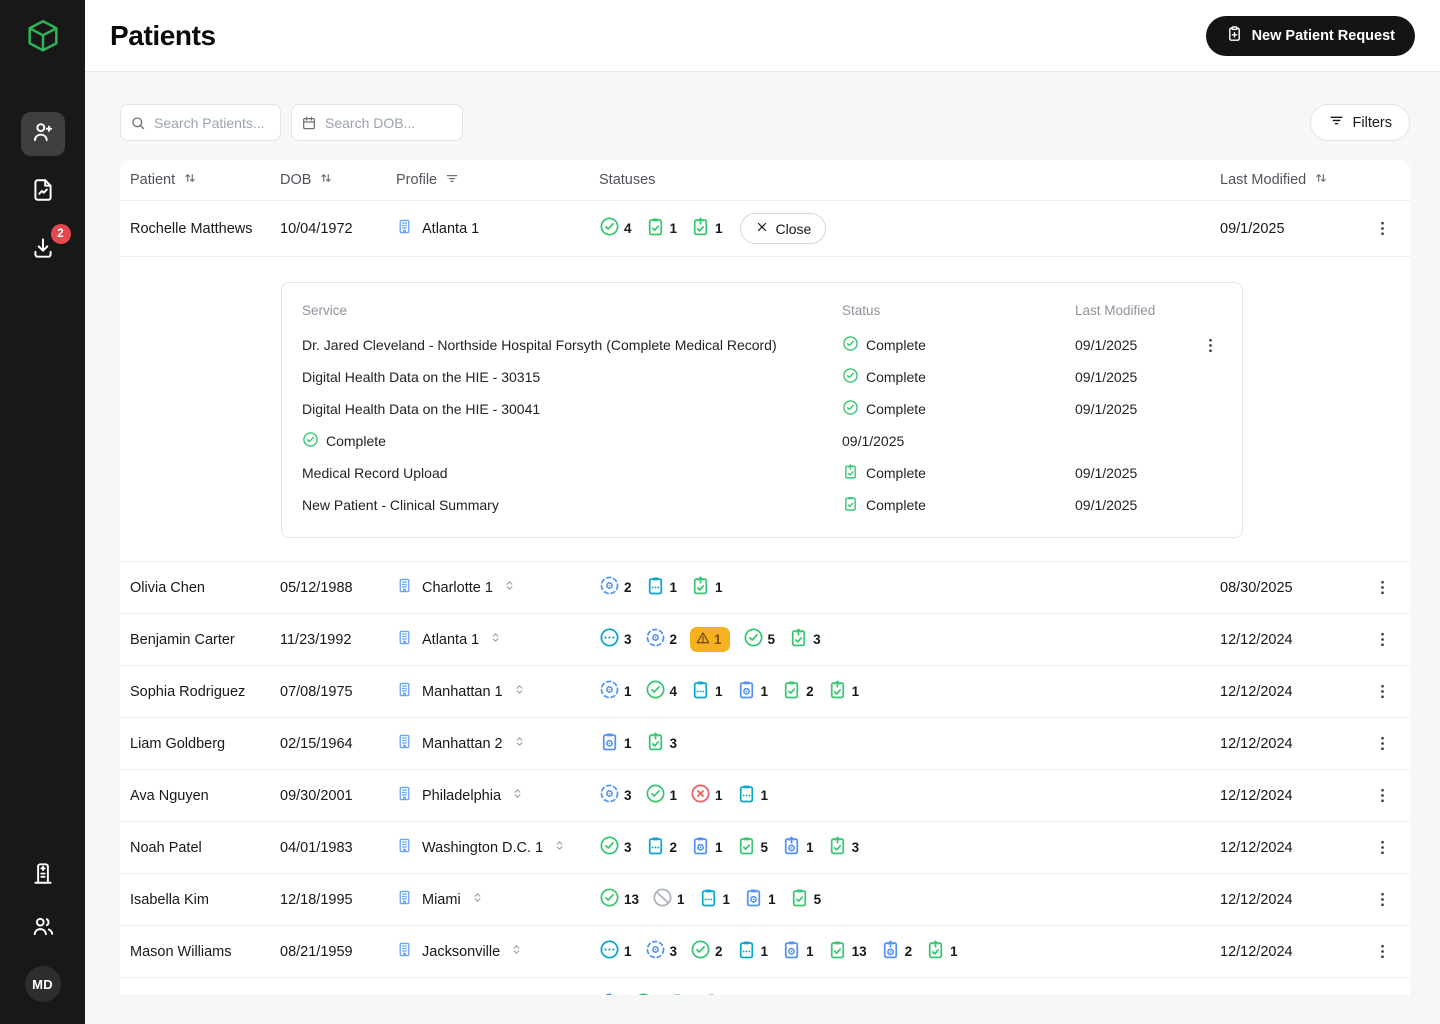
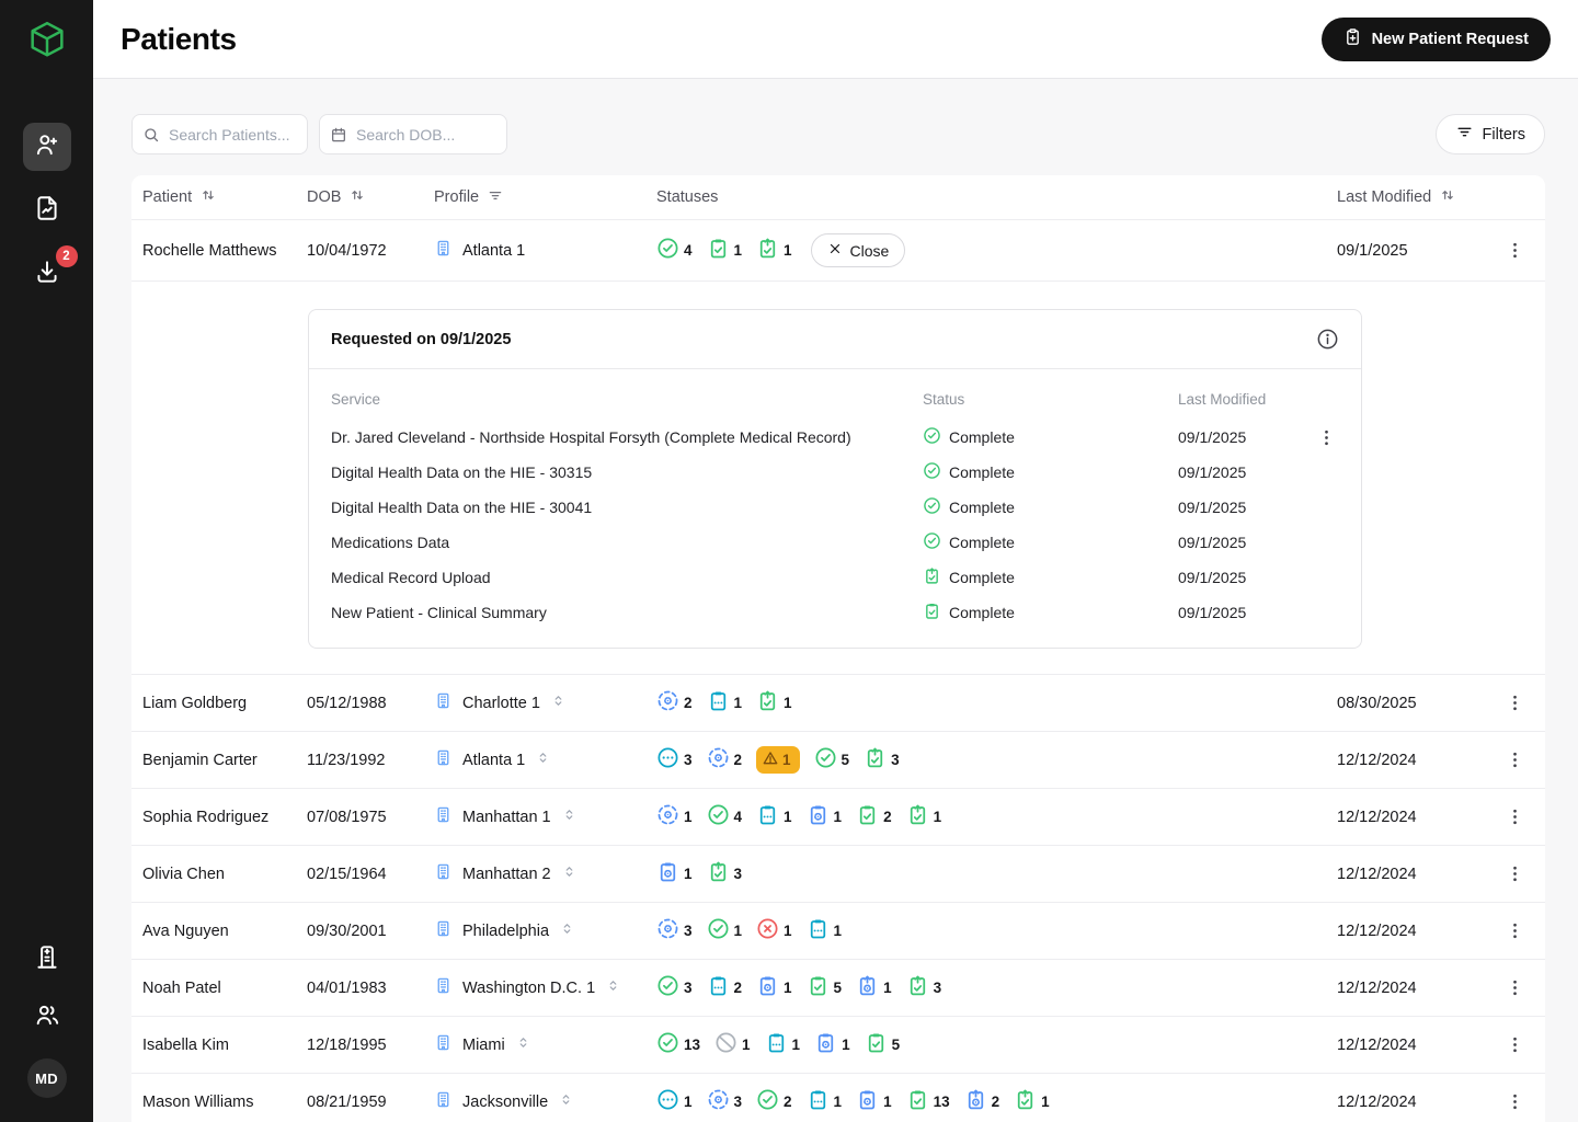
  2
  MD
  Patients
  New Patient Request
  Search Patients...
  Search DOB...
  Filters
  Patient
  DOB
  Profile
  Statuses
  Last Modified
  Rochelle Matthews
  10/04/1972
  Atlanta 1
  4
  1
  1
  Close
  09/1/2025
+ Requested on 09/1/2025
  Service
  Status
  Last Modified
  Dr. Jared Cleveland - Northside Hospital Forsyth (Complete Medical Record)
  Complete
  09/1/2025
  Digital Health Data on the HIE - 30315
  Complete
  09/1/2025
  Digital Health Data on the HIE - 30041
  Complete
  09/1/2025
+ Medications Data
  Complete
  09/1/2025
  Medical Record Upload
  Complete
  09/1/2025
  New Patient - Clinical Summary
  Complete
  09/1/2025
- Olivia Chen
+ Liam Goldberg
  05/12/1988
  Charlotte 1
  2
  1
  1
  08/30/2025
  Benjamin Carter
  11/23/1992
  Atlanta 1
  3
  2
  1
  5
  3
  12/12/2024
  Sophia Rodriguez
  07/08/1975
  Manhattan 1
  1
  4
  1
  1
  2
  1
  12/12/2024
- Liam Goldberg
+ Olivia Chen
  02/15/1964
  Manhattan 2
  1
  3
  12/12/2024
  Ava Nguyen
  09/30/2001
  Philadelphia
  3
  1
  1
  1
  12/12/2024
  Noah Patel
  04/01/1983
  Washington D.C. 1
  3
  2
  1
  5
  1
  3
  12/12/2024
  Isabella Kim
  12/18/1995
  Miami
  13
  1
  1
  1
  5
  12/12/2024
  Mason Williams
  08/21/1959
  Jacksonville
  1
  3
  2
  1
  1
  13
  2
  1
  12/12/2024
